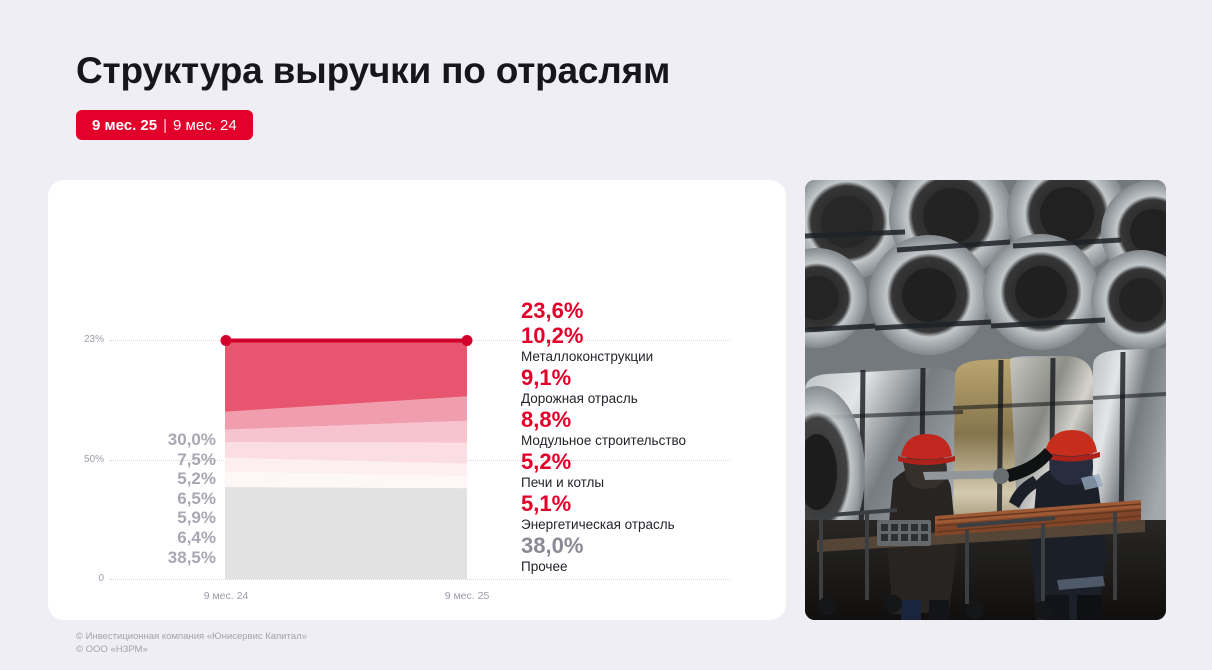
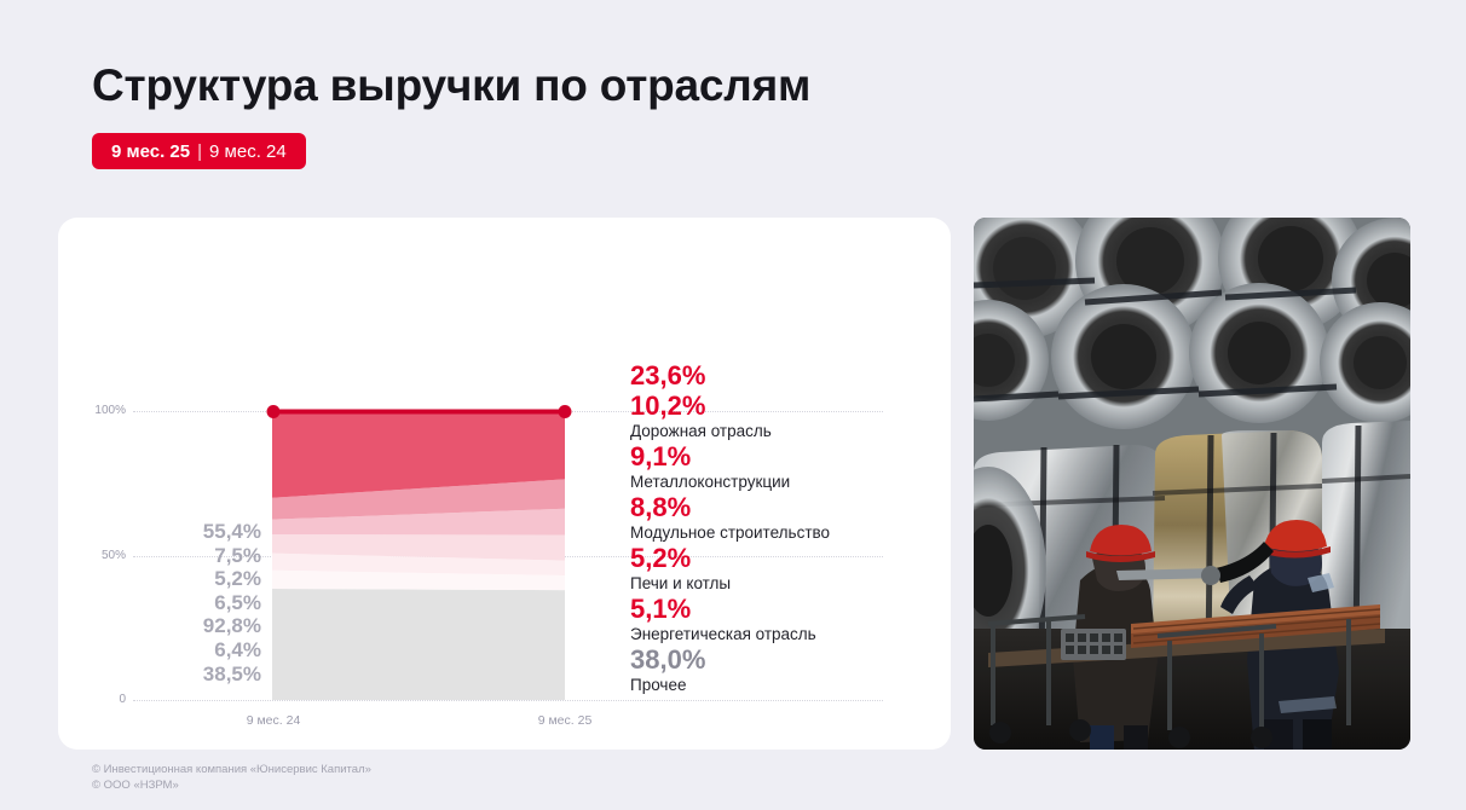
  Структура выручки по отраслям
  9 мес. 25
  |
  9 мес. 24
- 23%
+ 100%
  50%
  0
- 30,0%
+ 55,4%
  7,5%
  5,2%
  6,5%
- 5,9%
+ 92,8%
  6,4%
  38,5%
  23,6%
  10,2%
- Металлоконструкции
+ Дорожная отрасль
  9,1%
- Дорожная отрасль
+ Металлоконструкции
  8,8%
  Модульное строительство
  5,2%
  Печи и котлы
  5,1%
  Энергетическая отрасль
  38,0%
  Прочее
  9 мес. 24
  9 мес. 25
  © Инвестиционная компания «Юнисервис Капитал»
  © ООО «НЗРМ»
